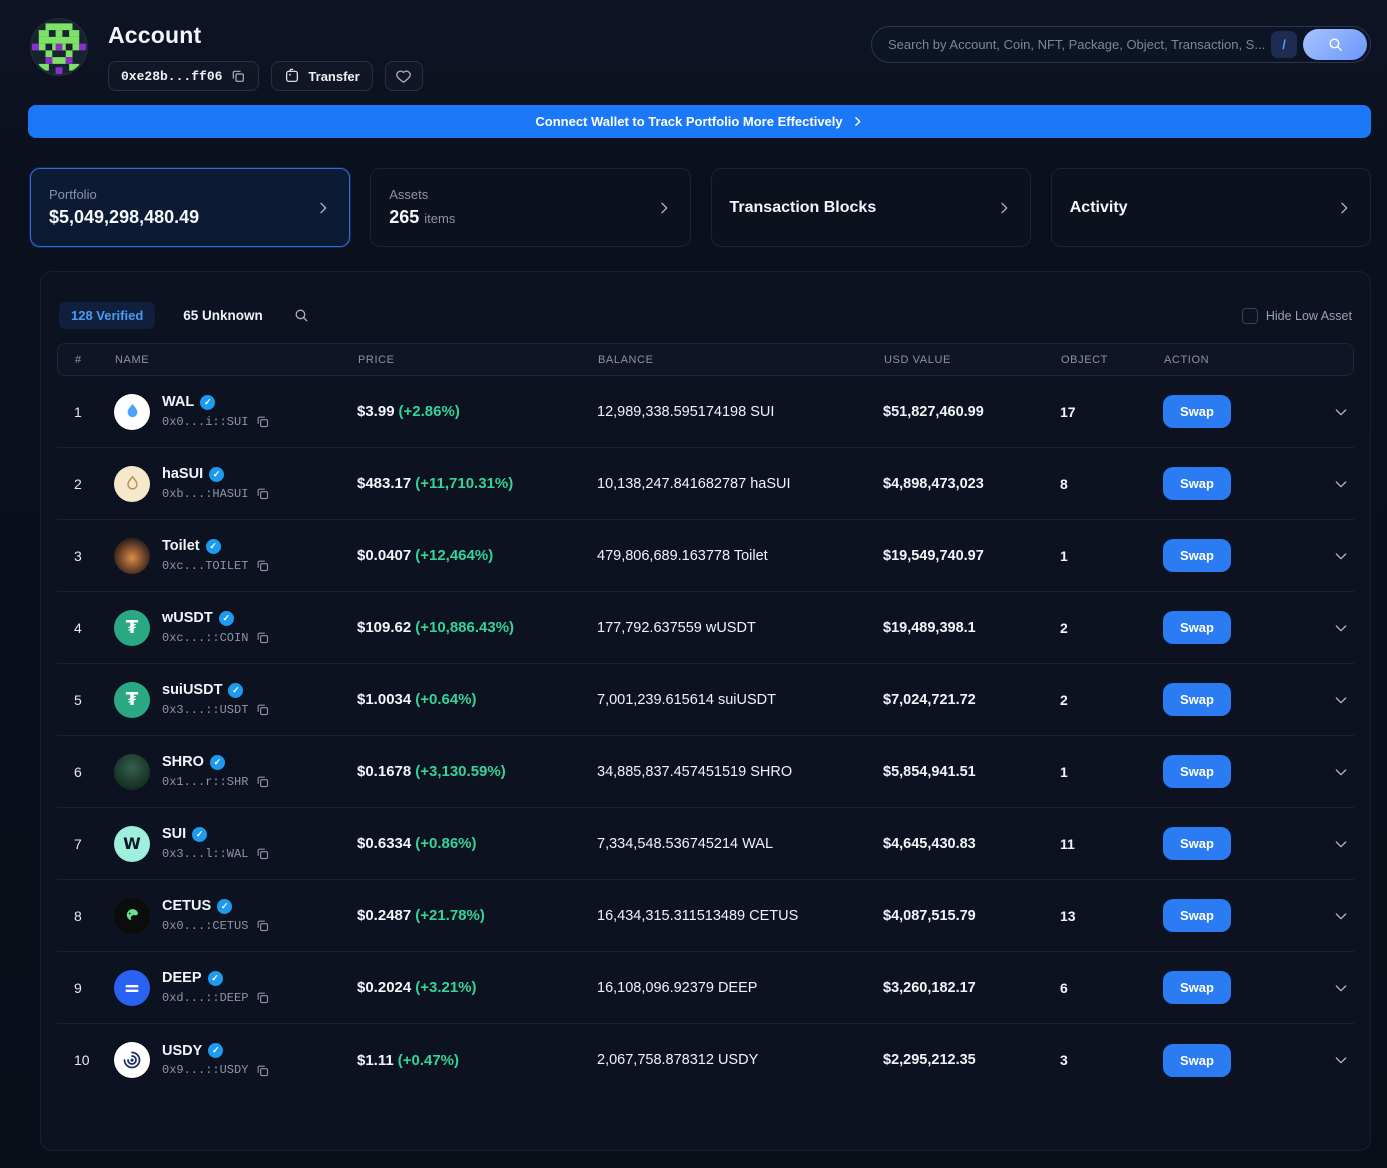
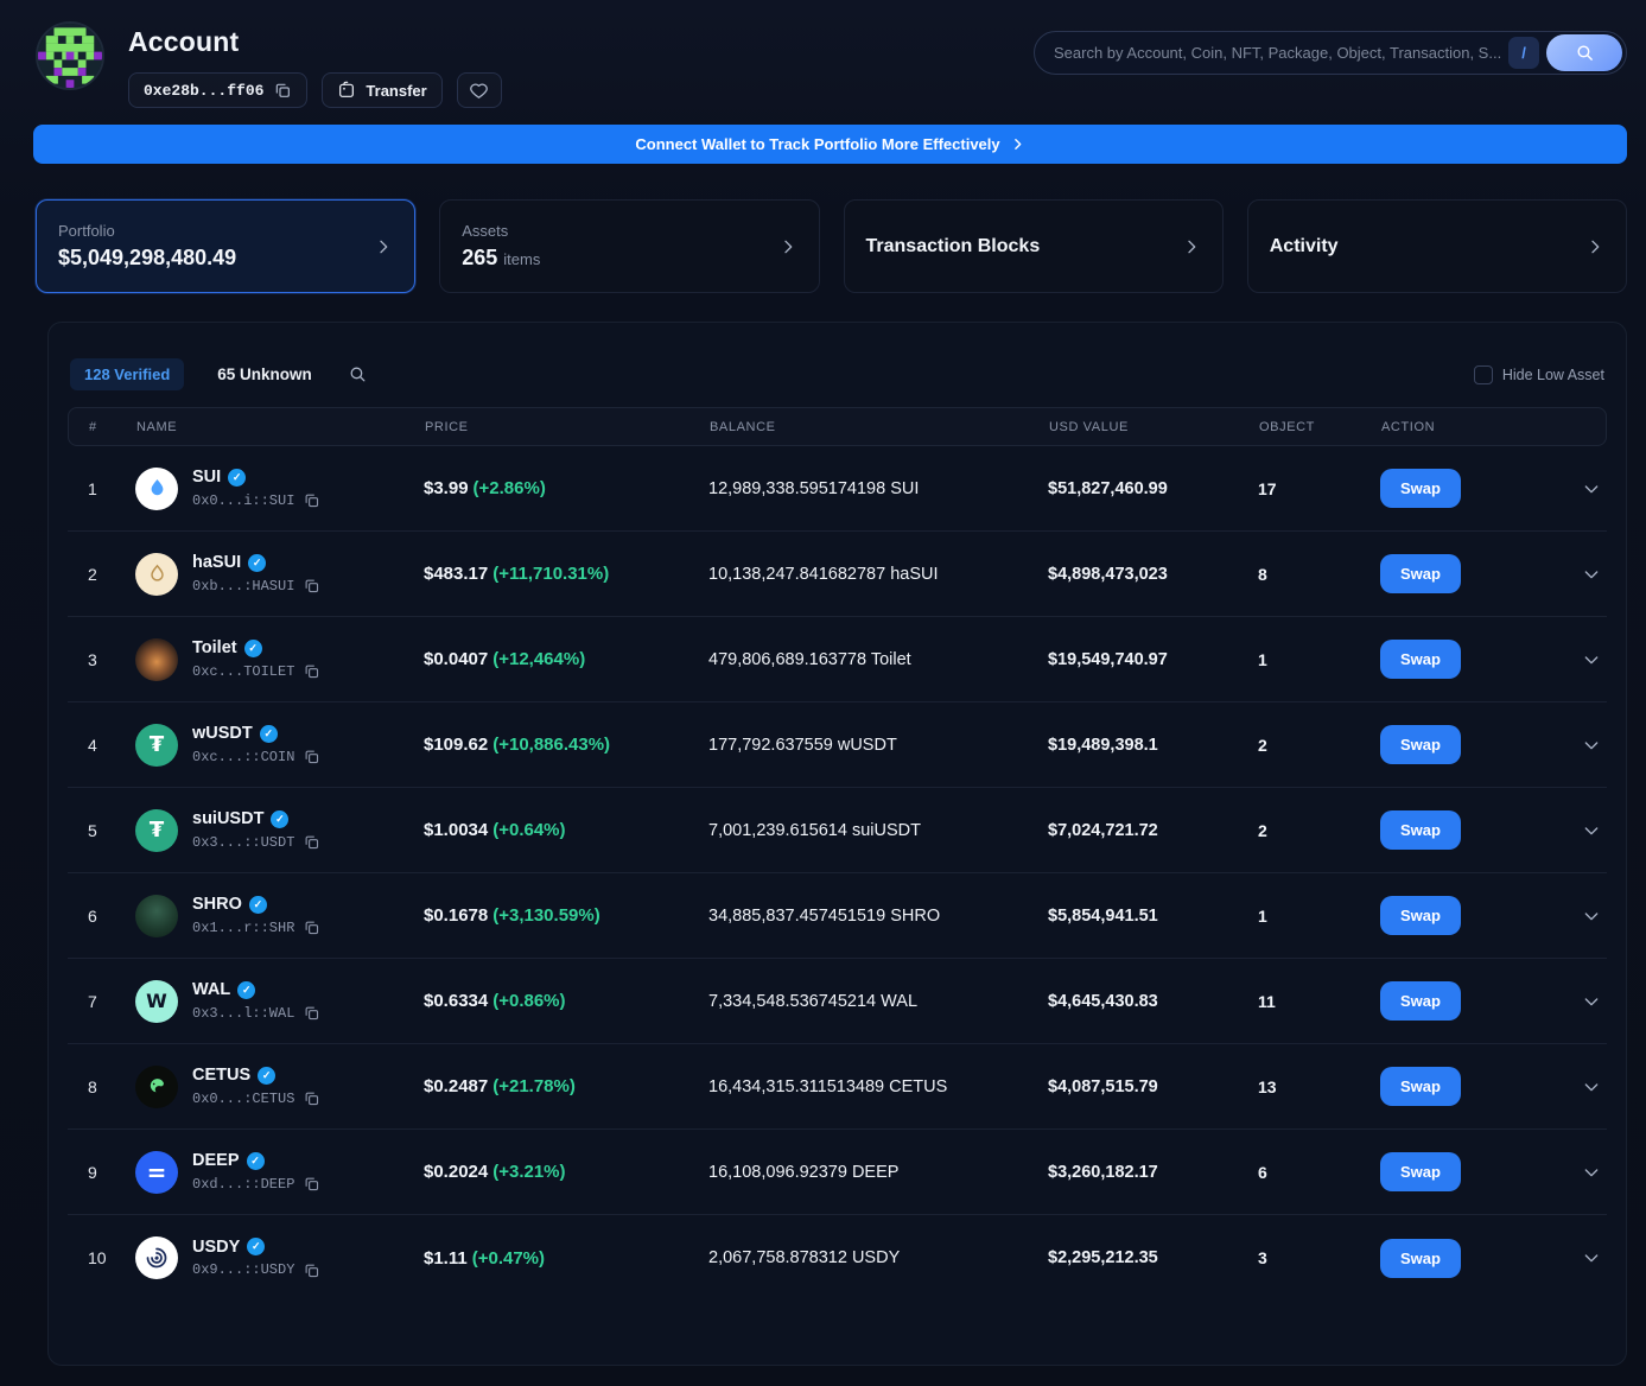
  Account
  0xe28b...ff06
  Transfer
  Search by Account, Coin, NFT, Package, Object, Transaction, S...
  /
  Connect Wallet to Track Portfolio More Effectively
  Portfolio
  $5,049,298,480.49
  Assets
  265 items
  Transaction Blocks
  Activity
  128 Verified
  65 Unknown
  Hide Low Asset
  #
  NAME
  PRICE
  BALANCE
  USD VALUE
  OBJECT
  ACTION
  1
- WAL
+ SUI
  ✓
  0x0...i::SUI
  $3.99 (+2.86%)
  12,989,338.595174198 SUI
  $51,827,460.99
  17
  Swap
  2
  haSUI
  ✓
  0xb...:HASUI
  $483.17 (+11,710.31%)
  10,138,247.841682787 haSUI
  $4,898,473,023
  8
  Swap
  3
  Toilet
  ✓
  0xc...TOILET
  $0.0407 (+12,464%)
  479,806,689.163778 Toilet
  $19,549,740.97
  1
  Swap
  4
  ₮
  wUSDT
  ✓
  0xc...::COIN
  $109.62 (+10,886.43%)
  177,792.637559 wUSDT
  $19,489,398.1
  2
  Swap
  5
  ₮
  suiUSDT
  ✓
  0x3...::USDT
  $1.0034 (+0.64%)
  7,001,239.615614 suiUSDT
  $7,024,721.72
  2
  Swap
  6
  SHRO
  ✓
  0x1...r::SHR
  $0.1678 (+3,130.59%)
  34,885,837.457451519 SHRO
  $5,854,941.51
  1
  Swap
  7
  W
- SUI
+ WAL
  ✓
  0x3...l::WAL
  $0.6334 (+0.86%)
  7,334,548.536745214 WAL
  $4,645,430.83
  11
  Swap
  8
  CETUS
  ✓
  0x0...:CETUS
  $0.2487 (+21.78%)
  16,434,315.311513489 CETUS
  $4,087,515.79
  13
  Swap
  9
  =
  DEEP
  ✓
  0xd...::DEEP
  $0.2024 (+3.21%)
  16,108,096.92379 DEEP
  $3,260,182.17
  6
  Swap
  10
  USDY
  ✓
  0x9...::USDY
  $1.11 (+0.47%)
  2,067,758.878312 USDY
  $2,295,212.35
  3
  Swap
